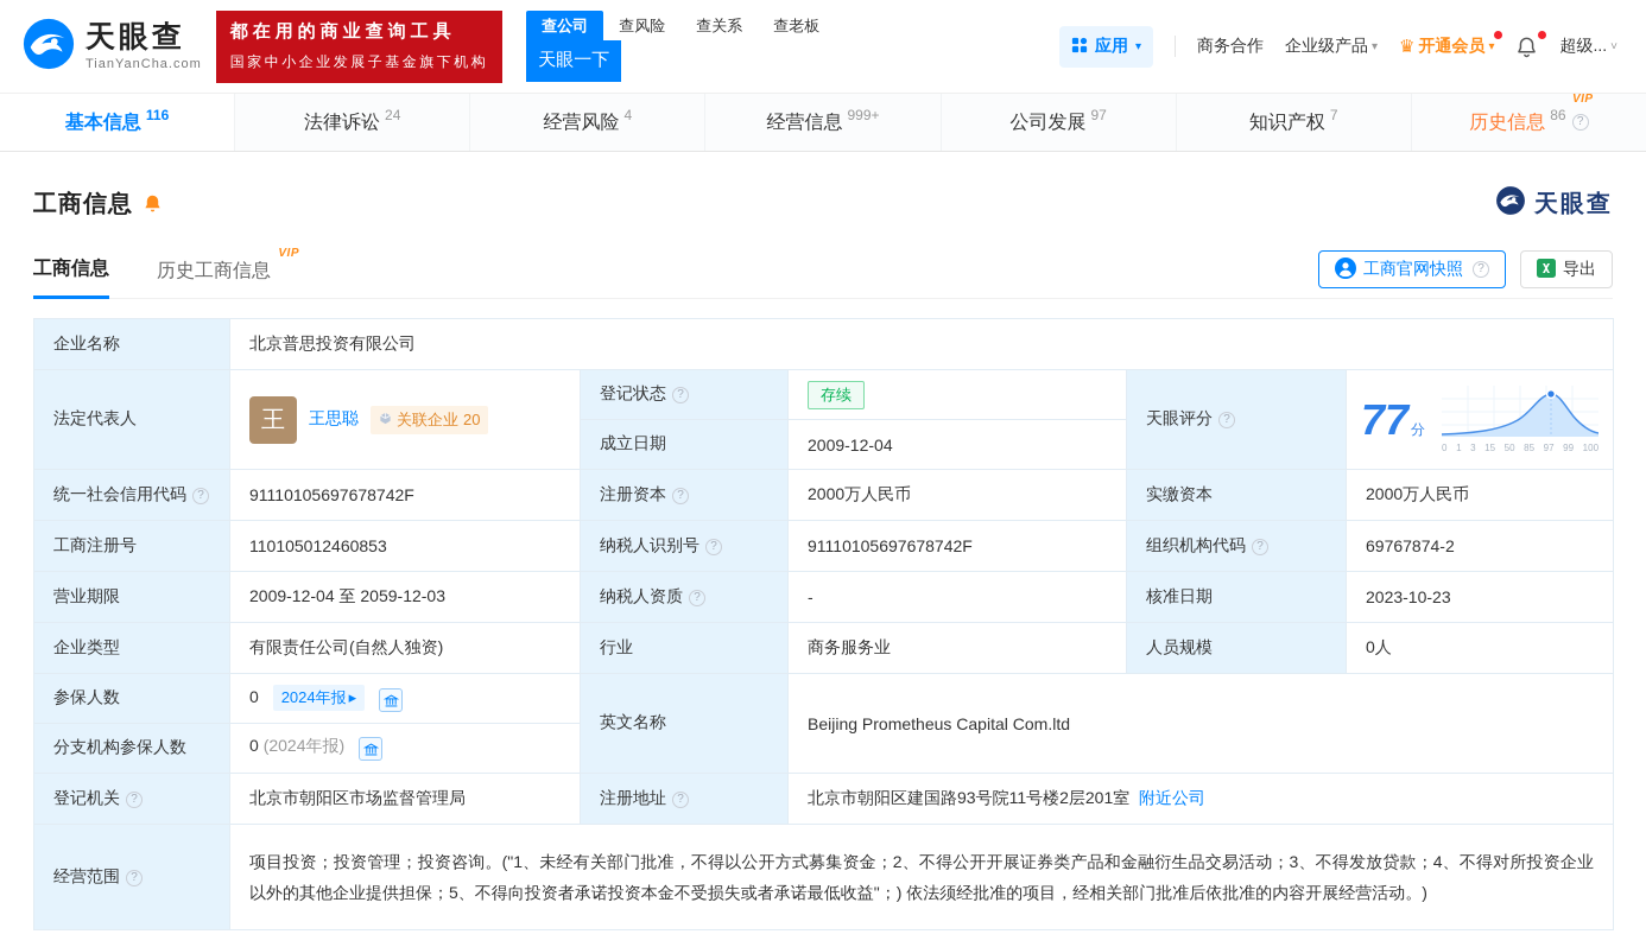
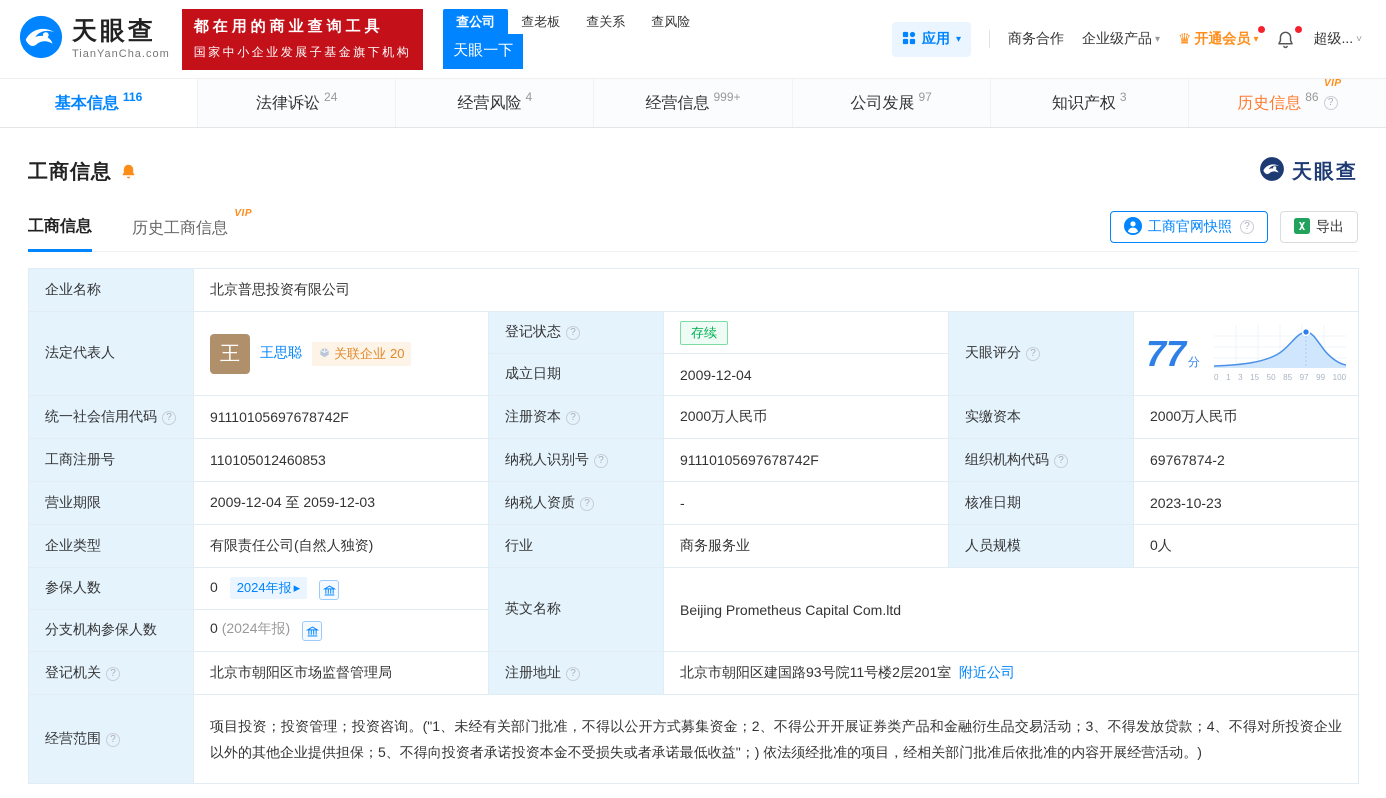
  天眼查
  TianYanCha.com
  都在用的商业查询工具
  国家中小企业发展子基金旗下机构
  查公司
- 查风险
+ 查老板
  查关系
- 查老板
+ 查风险
  天眼一下
  应用
  ▾
  商务合作
  企业级产品
  ▾
  ♛
  开通会员
  ▾
  超级...
  ˅
  基本信息
  116
  法律诉讼
  24
  经营风险
  4
  经营信息
  999+
  公司发展
  97
  知识产权
- 7
+ 3
  VIP
  历史信息
  86
  ?
  工商信息
  天眼查
  工商信息
  历史工商信息
  VIP
  工商官网快照
  ?
  导出
  企业名称	北京普思投资有限公司
  法定代表人	王 王思聪 关联企业 20	登记状态 ?	存续	天眼评分 ?	77 分 0 1 3 15 50 85 97 99 100
  成立日期	2009-12-04
  统一社会信用代码 ?	91110105697678742F	注册资本 ?	2000万人民币	实缴资本	2000万人民币
  工商注册号	110105012460853	纳税人识别号 ?	91110105697678742F	组织机构代码 ?	69767874-2
  营业期限	2009-12-04 至 2059-12-03	纳税人资质 ?	-	核准日期	2023-10-23
  企业类型	有限责任公司(自然人独资)	行业	商务服务业	人员规模	0人
  参保人数	0 2024年报 ▸	英文名称	Beijing Prometheus Capital Com.ltd
  分支机构参保人数	0 (2024年报)
  登记机关 ?	北京市朝阳区市场监督管理局	注册地址 ?	北京市朝阳区建国路93号院11号楼2层201室 附近公司
  经营范围 ?	项目投资；投资管理；投资咨询。("1、未经有关部门批准，不得以公开方式募集资金；2、不得公开开展证券类产品和金融衍生品交易活动；3、不得发放贷款；4、不得对所投资企业以外的其他企业提供担保；5、不得向投资者承诺投资本金不受损失或者承诺最低收益"；) 依法须经批准的项目，经相关部门批准后依批准的内容开展经营活动。)
